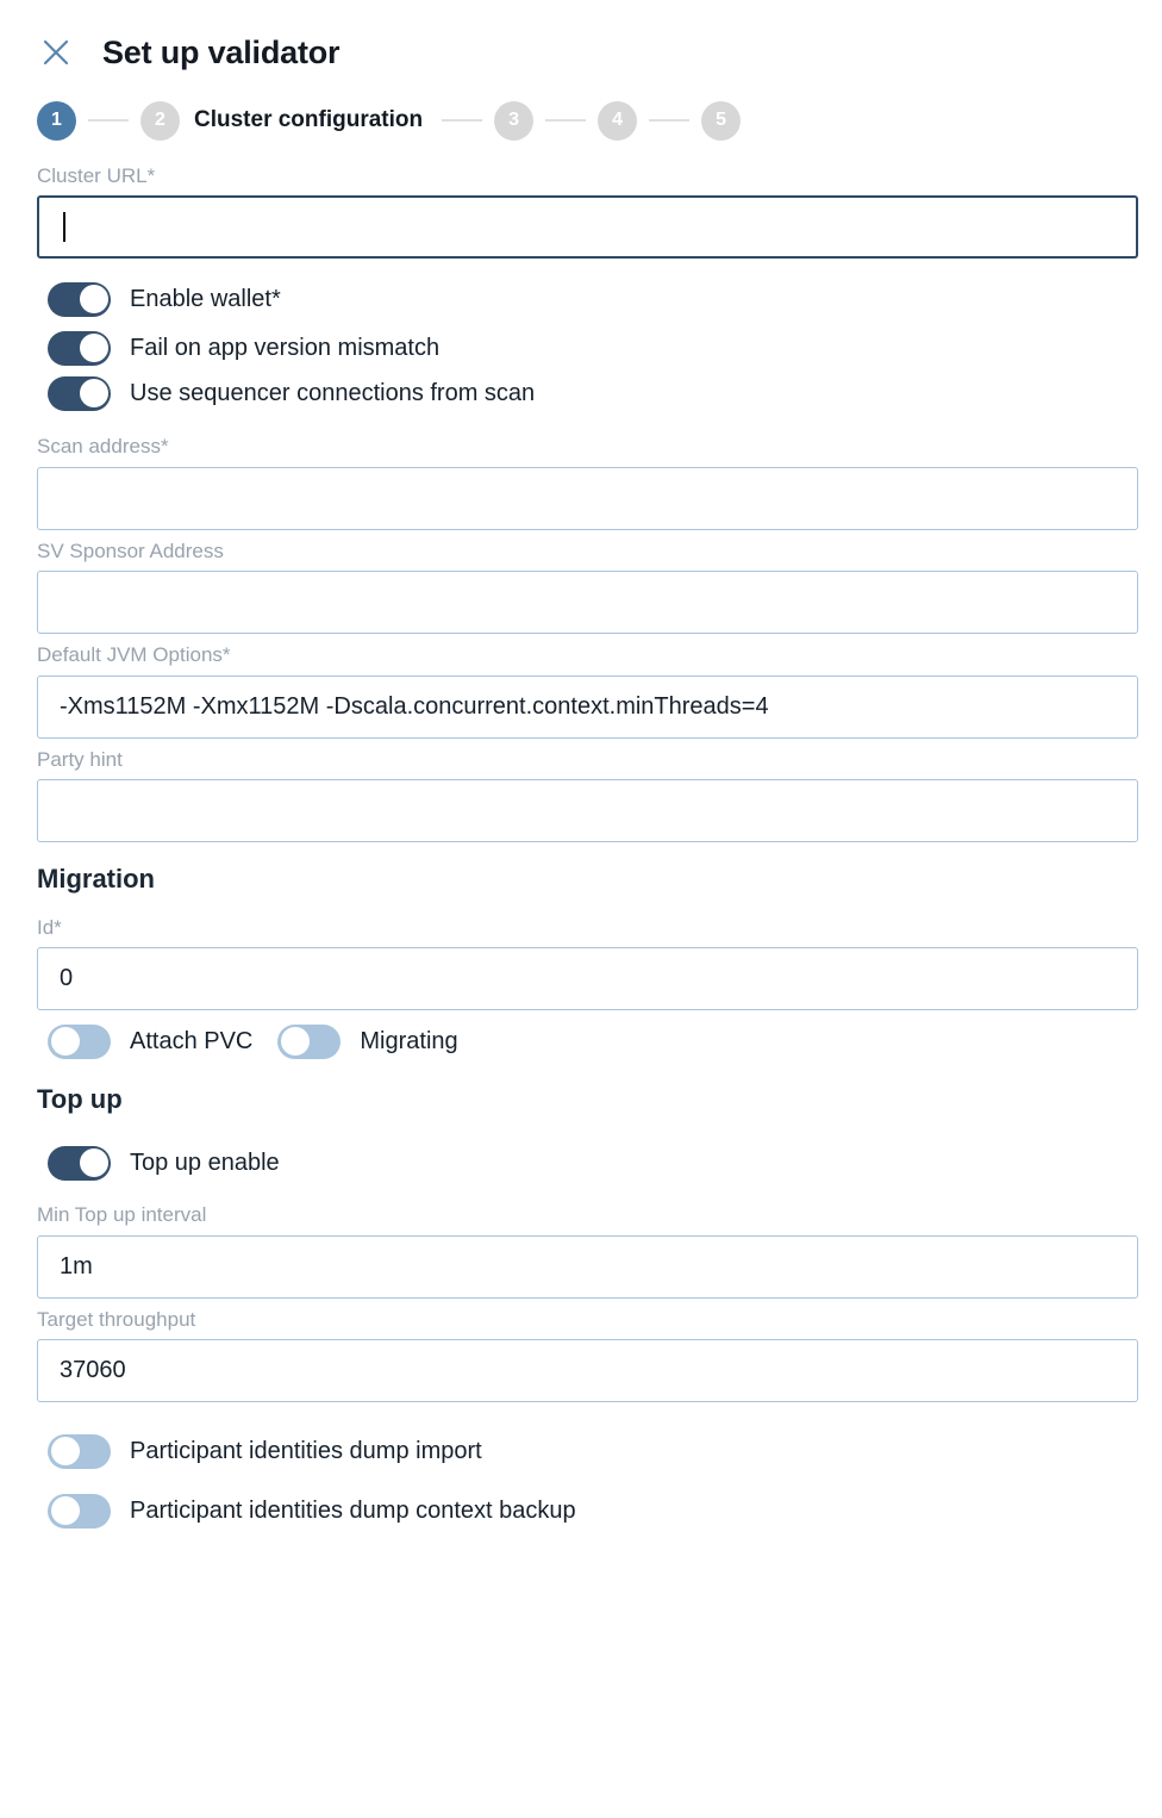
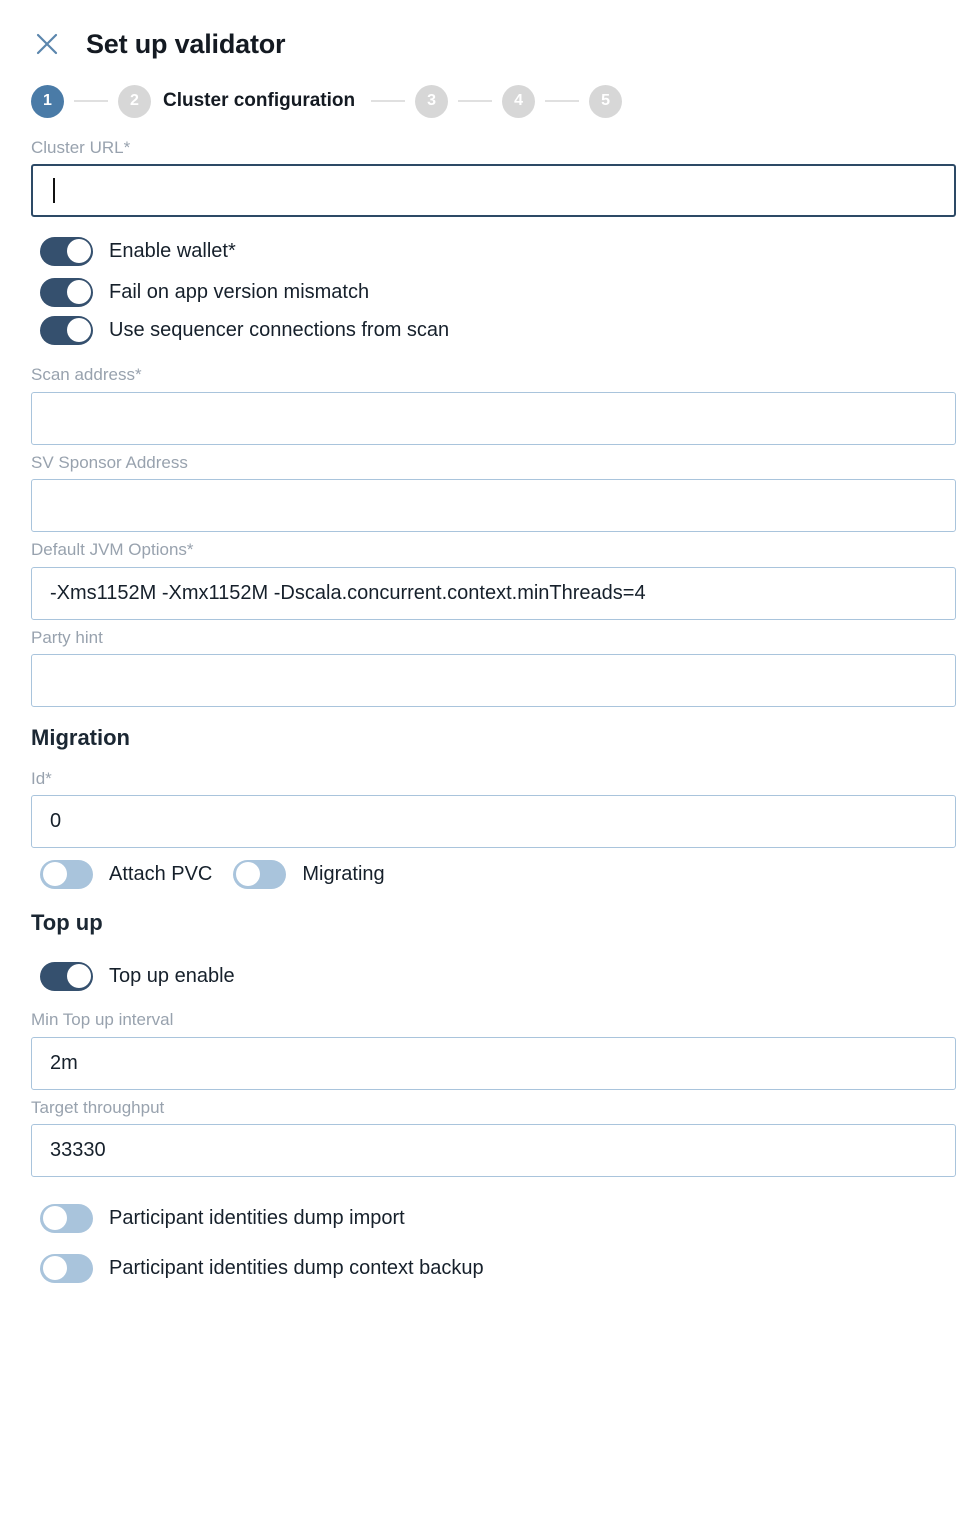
  Set up validator
  1
  2
  Cluster configuration
  3
  4
  5
  Cluster URL*
  Enable wallet*
  Fail on app version mismatch
  Use sequencer connections from scan
  Scan address*
  SV Sponsor Address
  Default JVM Options*
  -Xms1152M -Xmx1152M -Dscala.concurrent.context.minThreads=4
  Party hint
  Migration
  Id*
  0
  Attach PVC
  Migrating
  Top up
  Top up enable
  Min Top up interval
- 1m
+ 2m
  Target throughput
- 37060
+ 33330
  Participant identities dump import
  Participant identities dump context backup
